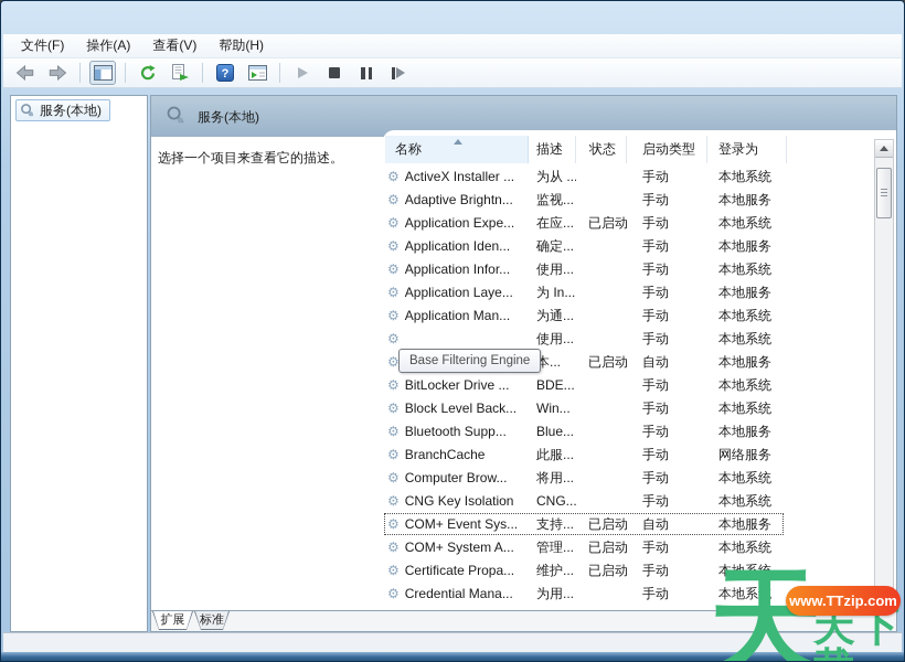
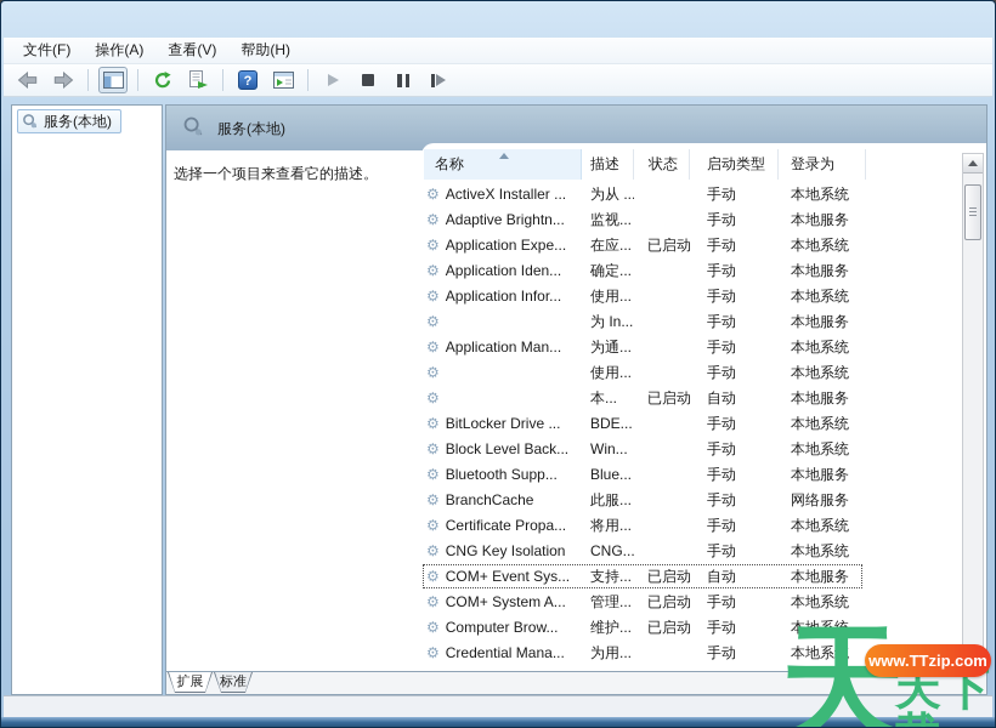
  文件(F)
  操作(A)
  查看(V)
  帮助(H)
  ?
  服务(本地)
  服务(本地)
  选择一个项目来查看它的描述。
  名称
  描述
  状态
  启动类型
  登录为
  ⚙
  ActiveX Installer ...
  为从 ...
  手动
  本地系统
  ⚙
  Adaptive Brightn...
  监视...
  手动
  本地服务
  ⚙
  Application Expe...
  在应...
  已启动
  手动
  本地系统
  ⚙
  Application Iden...
  确定...
  手动
  本地服务
  ⚙
  Application Infor...
  使用...
  手动
  本地系统
  ⚙
- Application Laye...
  为 In...
  手动
  本地服务
  ⚙
  Application Man...
  为通...
  手动
  本地系统
  ⚙
  使用...
  手动
  本地系统
  ⚙
  本...
  已启动
  自动
  本地服务
  ⚙
  BitLocker Drive ...
  BDE...
  手动
  本地系统
  ⚙
  Block Level Back...
  Win...
  手动
  本地系统
  ⚙
  Bluetooth Supp...
  Blue...
  手动
  本地服务
  ⚙
  BranchCache
  此服...
  手动
  网络服务
  ⚙
- Computer Brow...
+ Certificate Propa...
  将用...
  手动
  本地系统
  ⚙
  CNG Key Isolation
  CNG...
  手动
  本地系统
  ⚙
  COM+ Event Sys...
  支持...
  已启动
  自动
  本地服务
  ⚙
  COM+ System A...
  管理...
  已启动
  手动
  本地系统
  ⚙
- Certificate Propa...
+ Computer Brow...
  维护...
  已启动
  手动
  本地系统
  ⚙
  Credential Mana...
  为用...
  手动
  本地系统
- Base Filtering Engine
  扩展
  标准
  天
  www.TTzip.com
